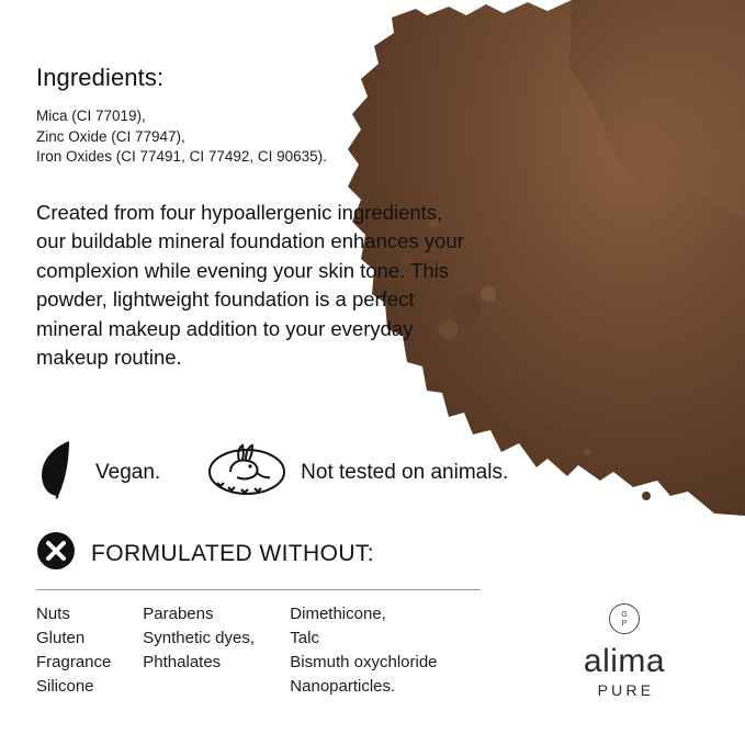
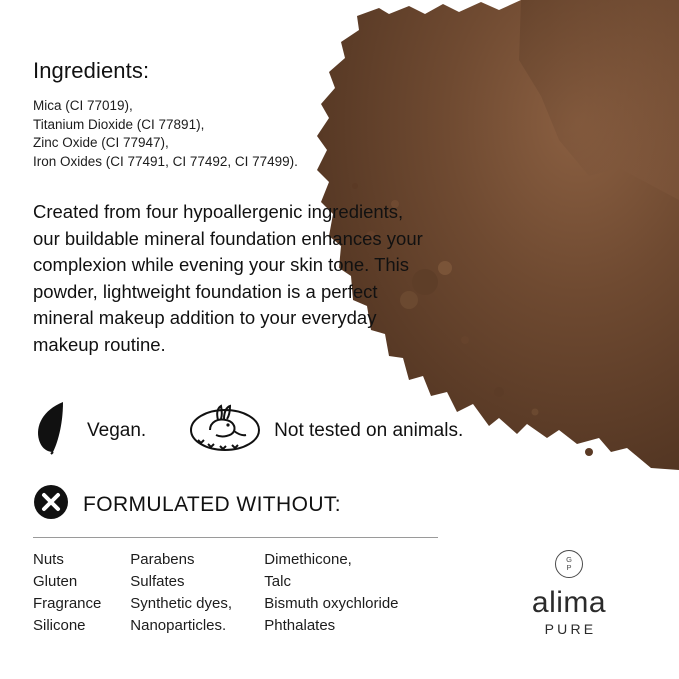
  Ingredients:
  Mica (CI 77019),
+ Titanium Dioxide (CI 77891),
  Zinc Oxide (CI 77947),
- Iron Oxides (CI 77491, CI 77492, CI 90635).
+ Iron Oxides (CI 77491, CI 77492, CI 77499).
  Created from four hypoallergenic ingredients, our buildable mineral foundation enhances your complexion while evening your skin tone. This powder, lightweight foundation is a perfect mineral makeup addition to your everyday makeup routine.
  Vegan.
  Not tested on animals.
  FORMULATED WITHOUT:
  Nuts
  Gluten
  Fragrance
  Silicone
  Parabens
+ Sulfates
  Synthetic dyes,
- Phthalates
+ Nanoparticles.
  Dimethicone,
  Talc
  Bismuth oxychloride
- Nanoparticles.
+ Phthalates
  G
  P
  alima
  PURE
